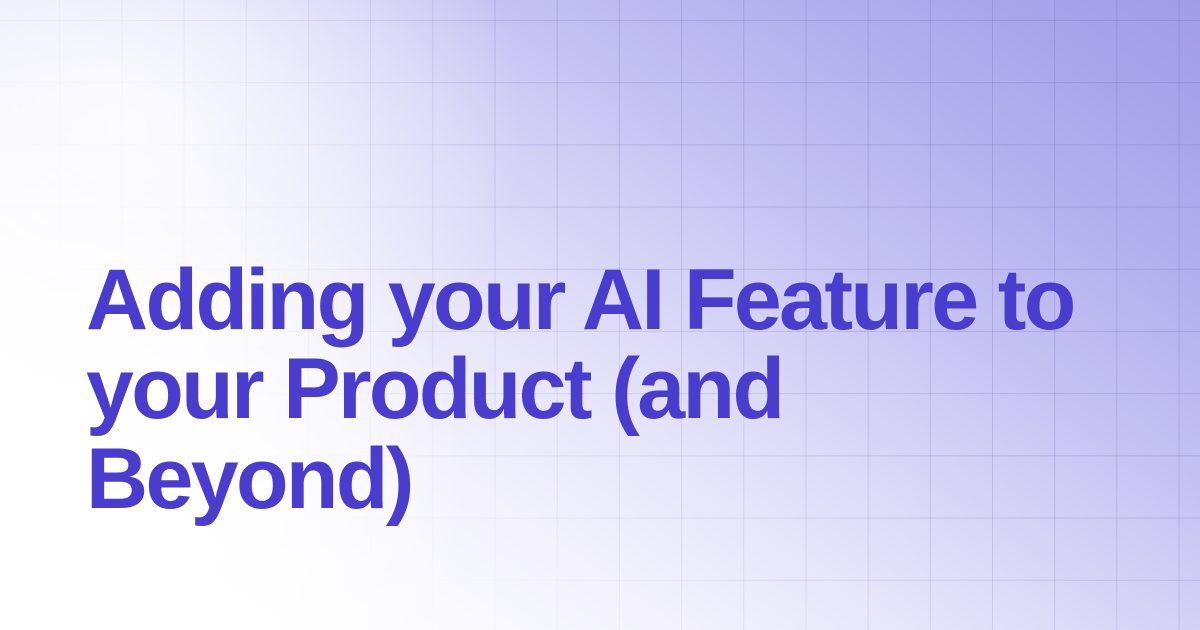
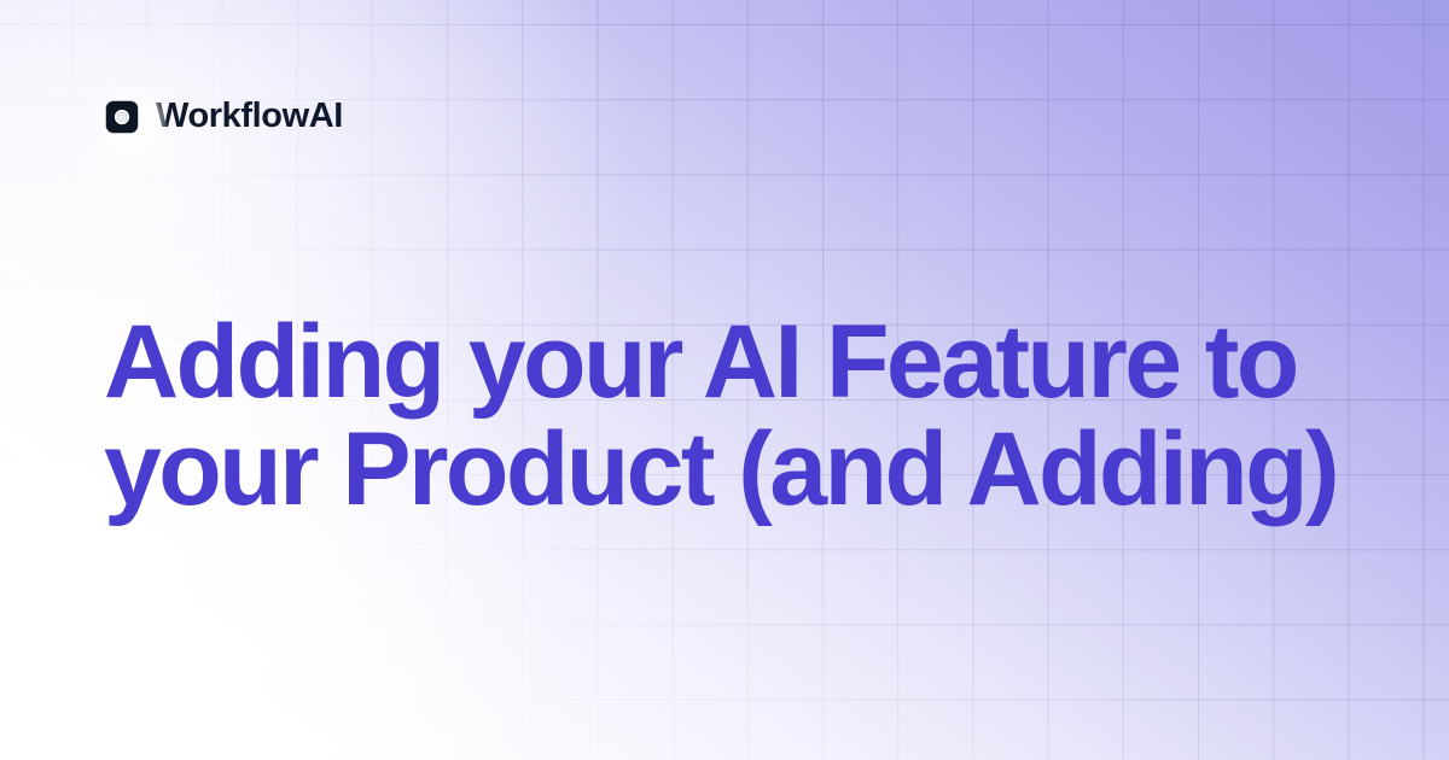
+ WorkflowAI
- Adding your AI Feature to your Product (and Beyond)
+ Adding your AI Feature to your Product (and Adding)
